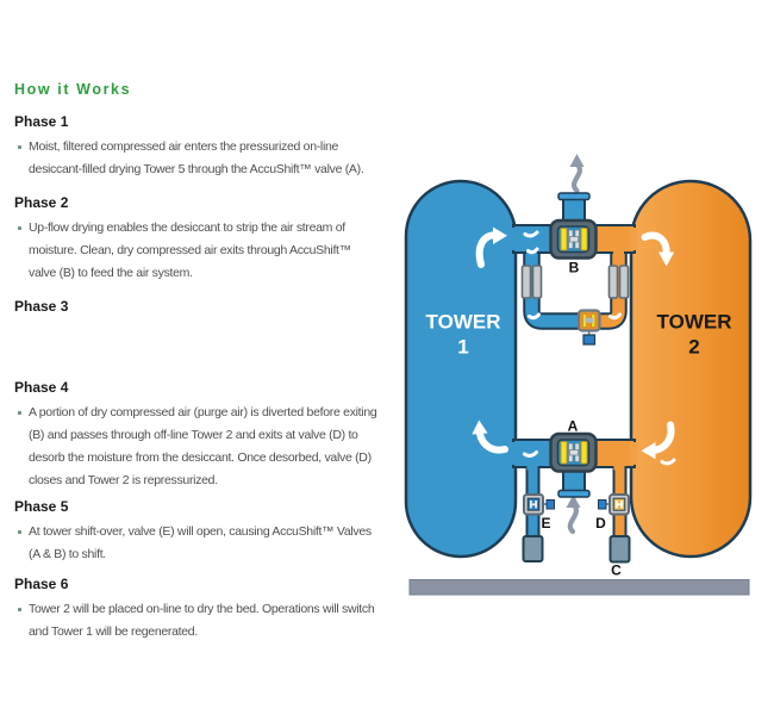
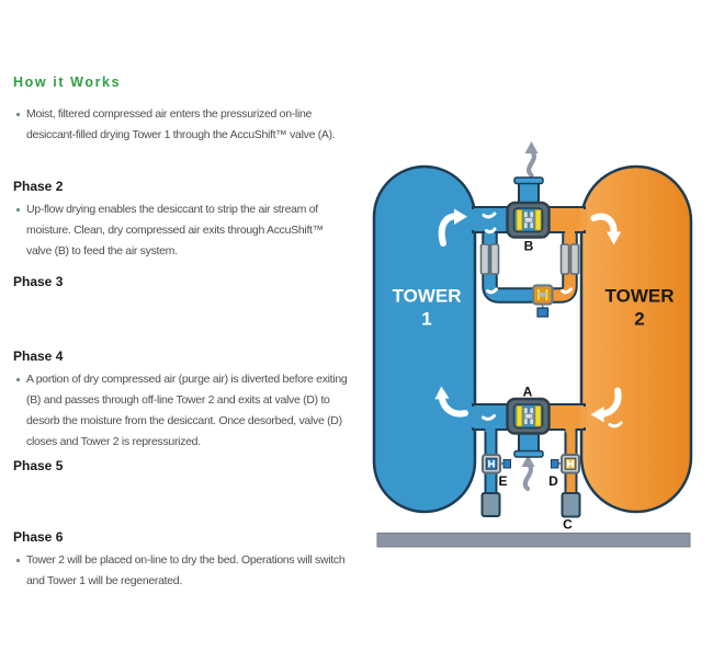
  How it Works
- Phase 1
- Moist, filtered compressed air enters the pressurized on-line desiccant-filled drying Tower 5 through the AccuShift™ valve (A).
+ Moist, filtered compressed air enters the pressurized on-line desiccant-filled drying Tower 1 through the AccuShift™ valve (A).
  Phase 2
  Up-flow drying enables the desiccant to strip the air stream of moisture. Clean, dry compressed air exits through AccuShift™ valve (B) to feed the air system.
  Phase 3
  Phase 4
  A portion of dry compressed air (purge air) is diverted before exiting (B) and passes through off-line Tower 2 and exits at valve (D) to desorb the moisture from the desiccant. Once desorbed, valve (D) closes and Tower 2 is repressurized.
  Phase 5
- At tower shift-over, valve (E) will open, causing AccuShift™ Valves (A & B) to shift.
  Phase 6
  Tower 2 will be placed on-line to dry the bed. Operations will switch and Tower 1 will be regenerated.
  TOWER
  1
  TOWER
  2
  B
  A
  E
  D
  C
